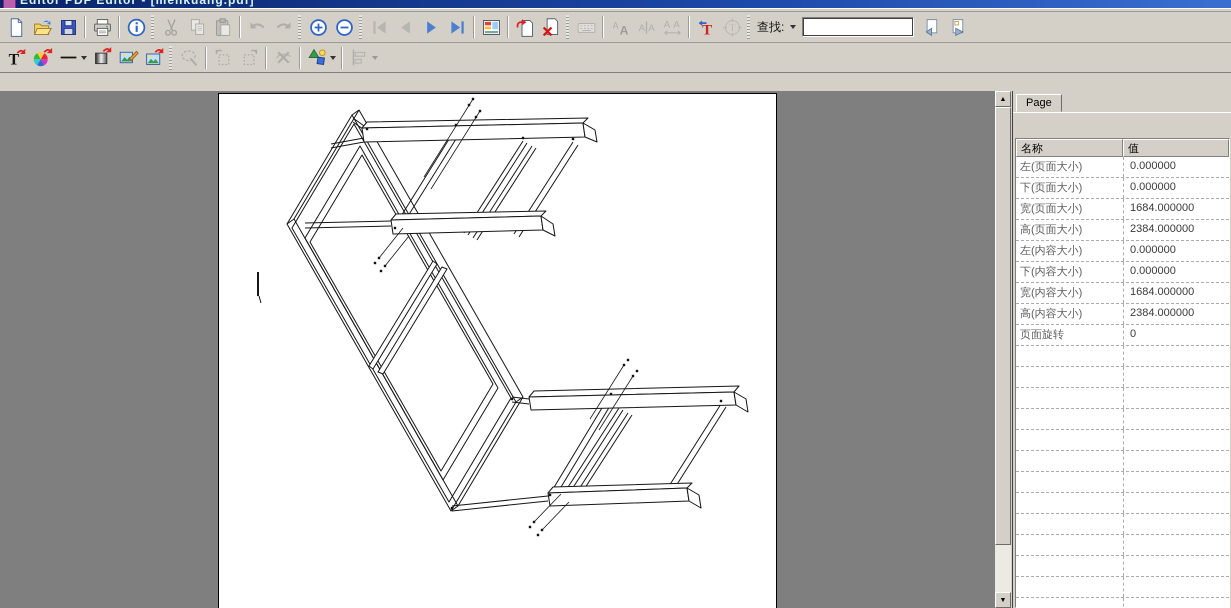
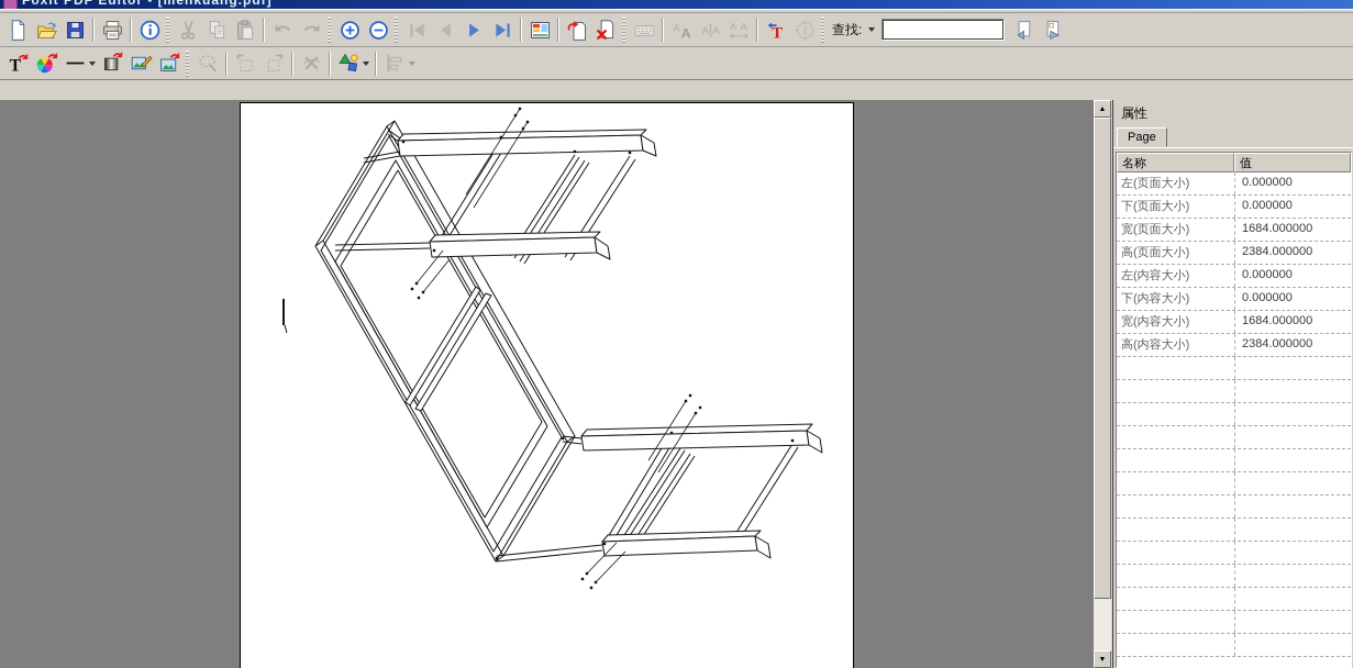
- Editor PDF Editor - [menkuang.pdf]
+ Foxit PDF Editor - [menkuang.pdf]
  A
  A
  A
  A
  A
  A
  T
  T
  查找:
  T
+ 属性
  Page
  名称
  值
  左(页面大小)
  0.000000
  下(页面大小)
  0.000000
  宽(页面大小)
  1684.000000
  高(页面大小)
  2384.000000
  左(内容大小)
  0.000000
  下(内容大小)
  0.000000
  宽(内容大小)
  1684.000000
  高(内容大小)
  2384.000000
- 页面旋转
- 0
